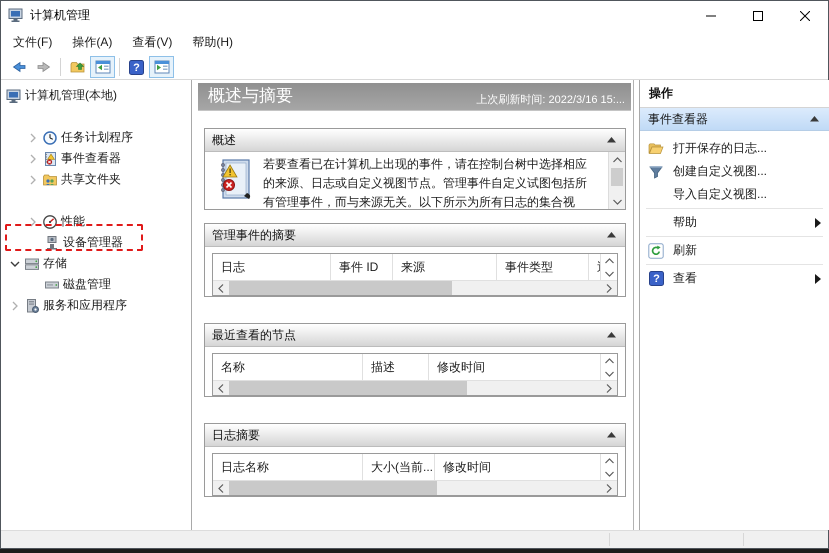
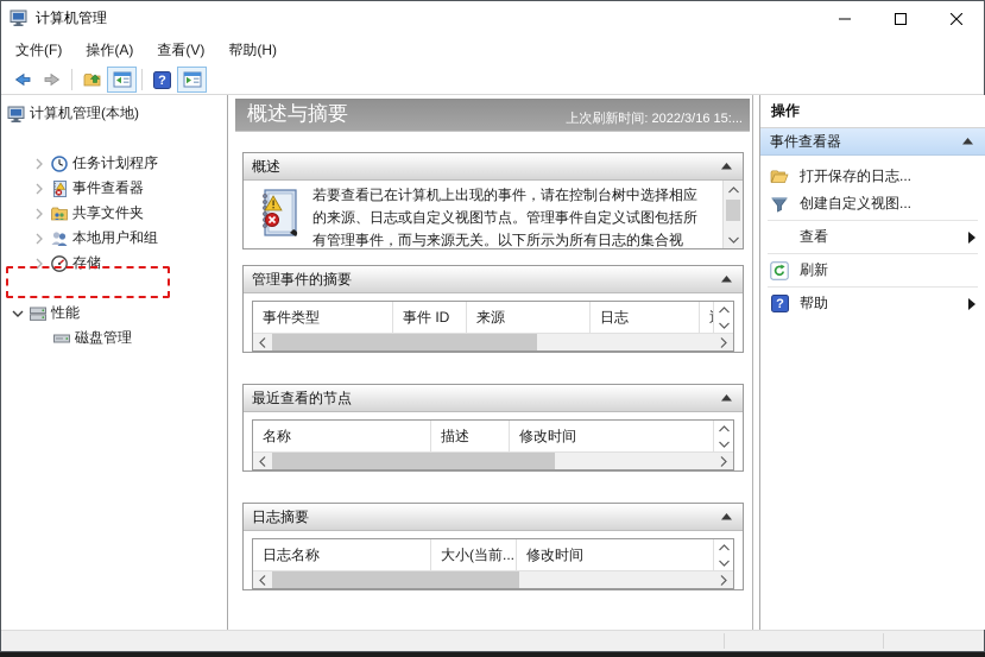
  计算机管理
  文件(F)
  操作(A)
  查看(V)
  帮助(H)
  ?
  计算机管理(本地)
  任务计划程序
  事件查看器
  共享文件夹
+ 本地用户和组
- 性能
+ 存储
- 设备管理器
- 存储
+ 性能
  磁盘管理
- 服务和应用程序
  概述与摘要
  上次刷新时间: 2022/3/16 15:...
  概述
  若要查看已在计算机上出现的事件，请在控制台树中选择相应
  的来源、日志或自定义视图节点。管理事件自定义试图包括所
  有管理事件，而与来源无关。以下所示为所有日志的集合视
  管理事件的摘要
- 日志
+ 事件类型
  事件 ID
  来源
- 事件类型
+ 日志
  最近查看的节点
  名称
  描述
  修改时间
  日志摘要
  日志名称
  大小(当前...
  修改时间
  操作
  事件查看器
  打开保存的日志...
  创建自定义视图...
- 导入自定义视图...
- 帮助
+ 查看
  刷新
  ?
- 查看
+ 帮助
